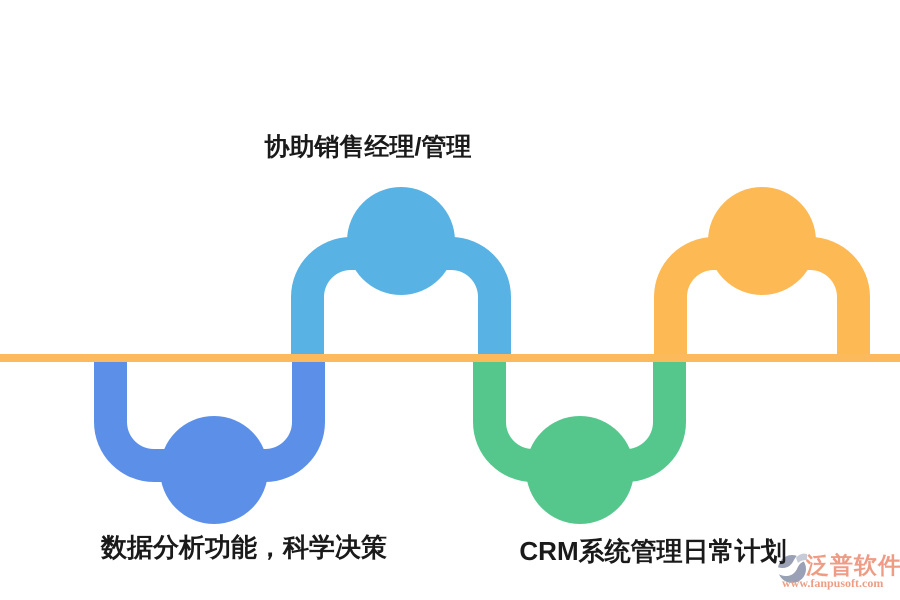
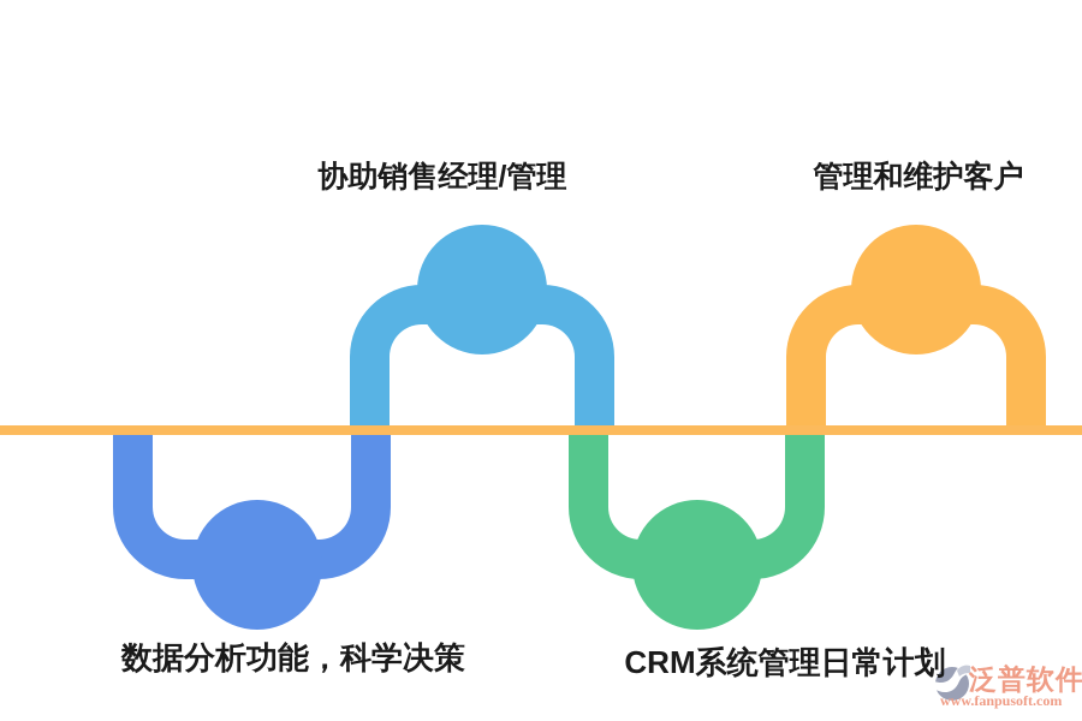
  数据分析功能，科学决策
  协助销售经理/管理
  CRM系统管理日常计划
+ 管理和维护客户
  泛普软件
  www.fanpusoft.com
